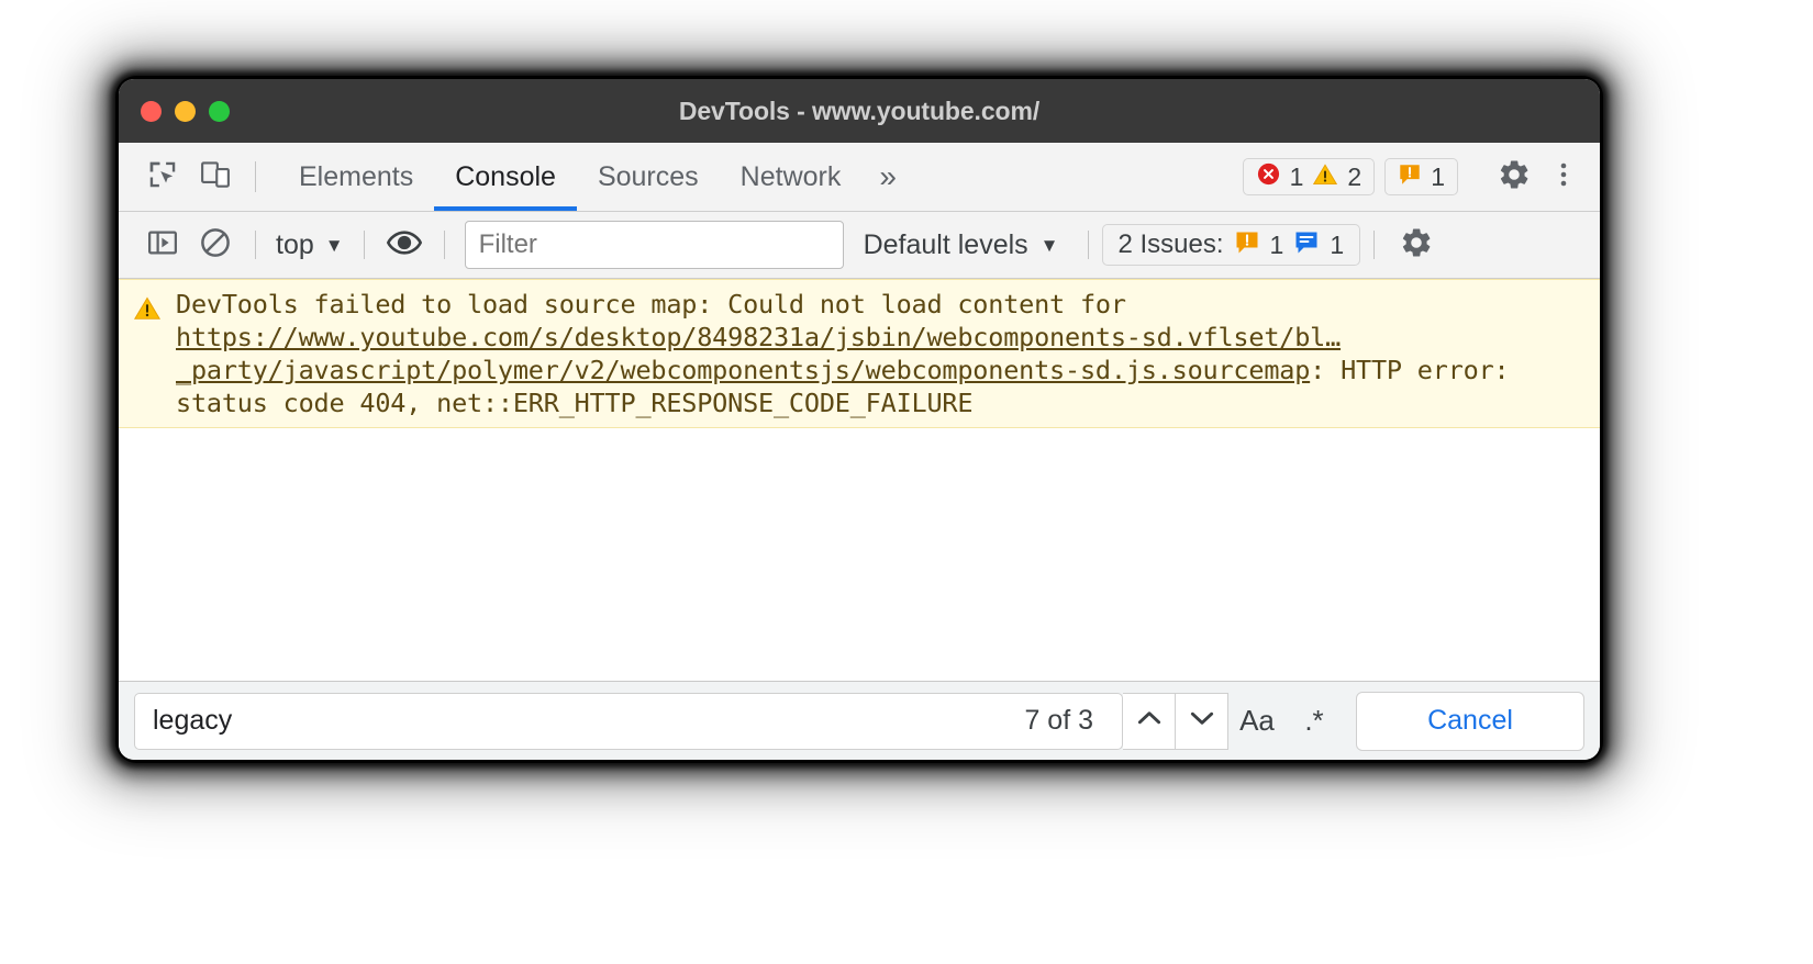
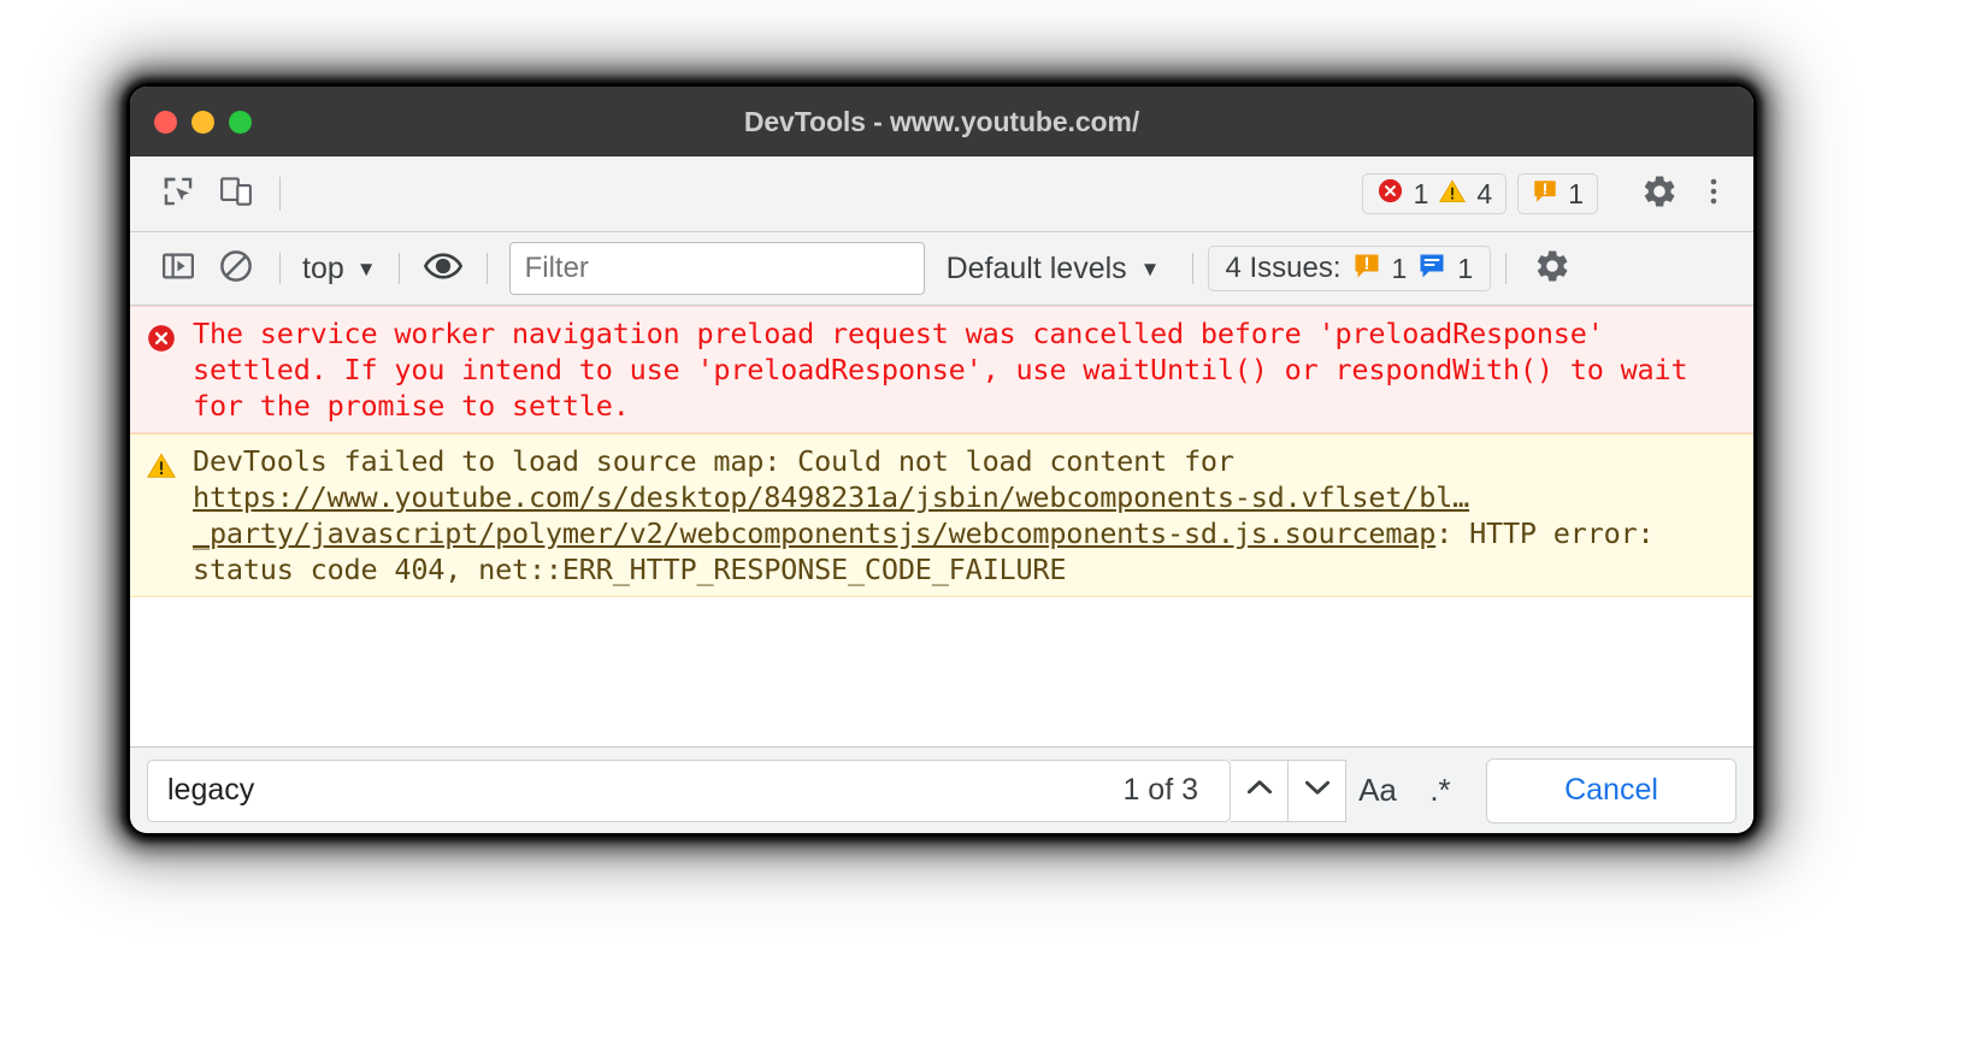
  DevTools - www.youtube.com/
- Elements
- Console
- Sources
- Network
- »
  1
- 2
+ 4
  1
  top
  ▼
  Filter
  Default levels
  ▼
- 2 Issues:
+ 4 Issues:
  1
  1
+ The service worker navigation preload request was cancelled before 'preloadResponse' settled. If you intend to use 'preloadResponse', use waitUntil() or respondWith() to wait for the promise to settle.
  DevTools failed to load source map: Could not load content for https://www.youtube.com/s/desktop/8498231a/jsbin/webcomponents-sd.vflset/bl…_party/javascript/polymer/v2/webcomponentsjs/webcomponents-sd.js.sourcemap: HTTP error: status code 404, net::ERR_HTTP_RESPONSE_CODE_FAILURE
  legacy
- 7 of 3
+ 1 of 3
  Aa
  .*
  Cancel
